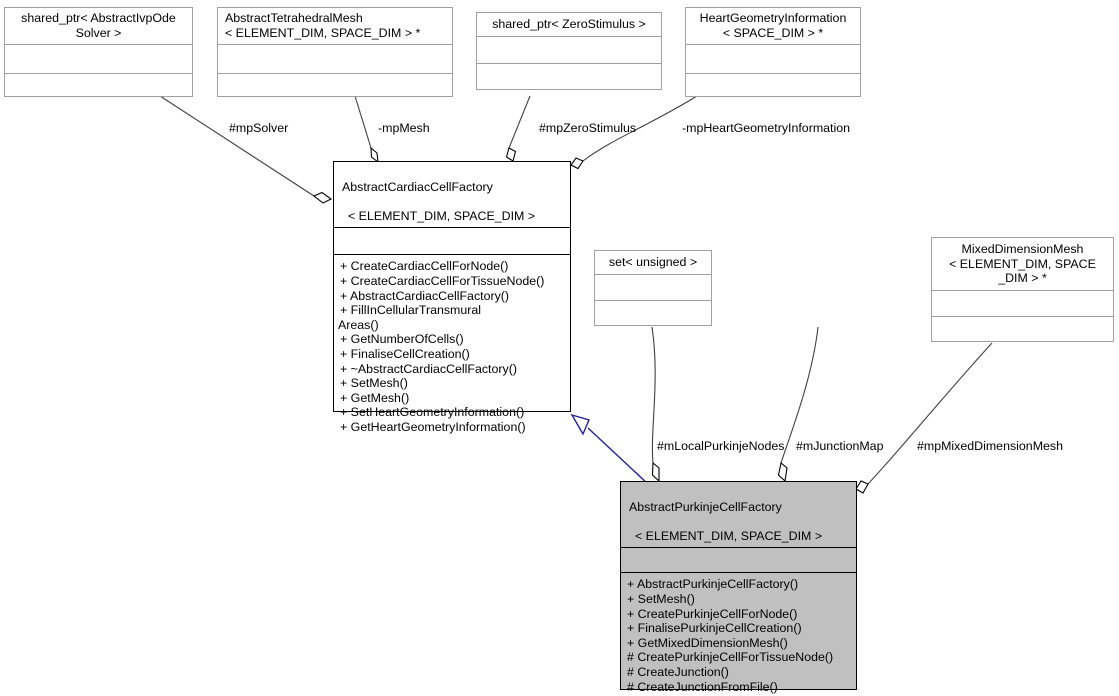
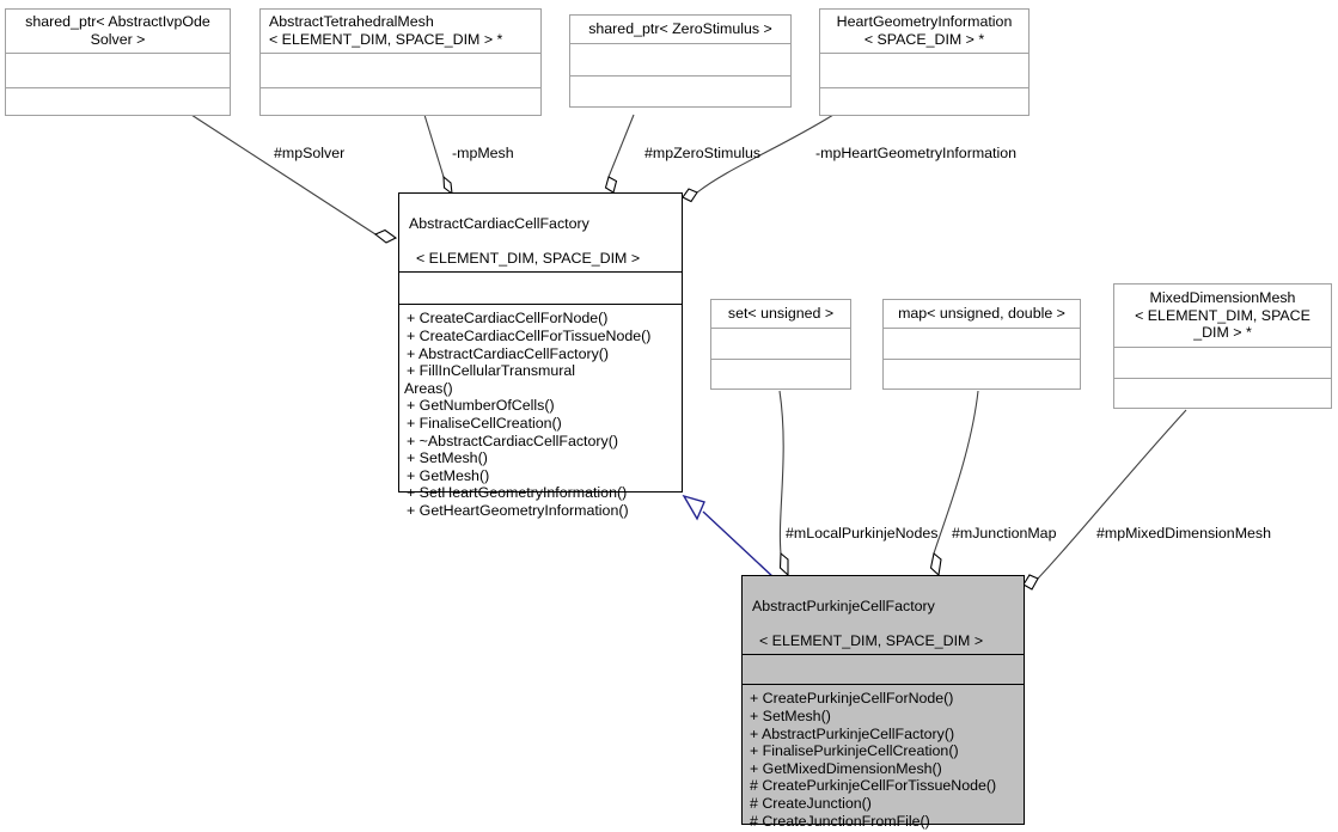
  shared_ptr< AbstractIvpOde
  Solver >
  AbstractTetrahedralMesh
  < ELEMENT_DIM, SPACE_DIM > *
  shared_ptr< ZeroStimulus >
  HeartGeometryInformation
  < SPACE_DIM > *
  #mpSolver
  -mpMesh
  #mpZeroStimulus
  -mpHeartGeometryInformation
  AbstractCardiacCellFactory
  < ELEMENT_DIM, SPACE_DIM >
  + CreateCardiacCellForNode()
  + CreateCardiacCellForTissueNode()
  + AbstractCardiacCellFactory()
  + FillInCellularTransmural
  Areas()
  + GetNumberOfCells()
  + FinaliseCellCreation()
  + ~AbstractCardiacCellFactory()
  + SetMesh()
  + GetMesh()
  + SetHeartGeometryInformation()
  + GetHeartGeometryInformation()
  set< unsigned >
+ map< unsigned, double >
  MixedDimensionMesh
  < ELEMENT_DIM, SPACE
  _DIM > *
  #mLocalPurkinjeNodes
  #mJunctionMap
  #mpMixedDimensionMesh
  AbstractPurkinjeCellFactory
  < ELEMENT_DIM, SPACE_DIM >
- + AbstractPurkinjeCellFactory()
+ + CreatePurkinjeCellForNode()
  + SetMesh()
- + CreatePurkinjeCellForNode()
+ + AbstractPurkinjeCellFactory()
  + FinalisePurkinjeCellCreation()
  + GetMixedDimensionMesh()
  # CreatePurkinjeCellForTissueNode()
  # CreateJunction()
  # CreateJunctionFromFile()
